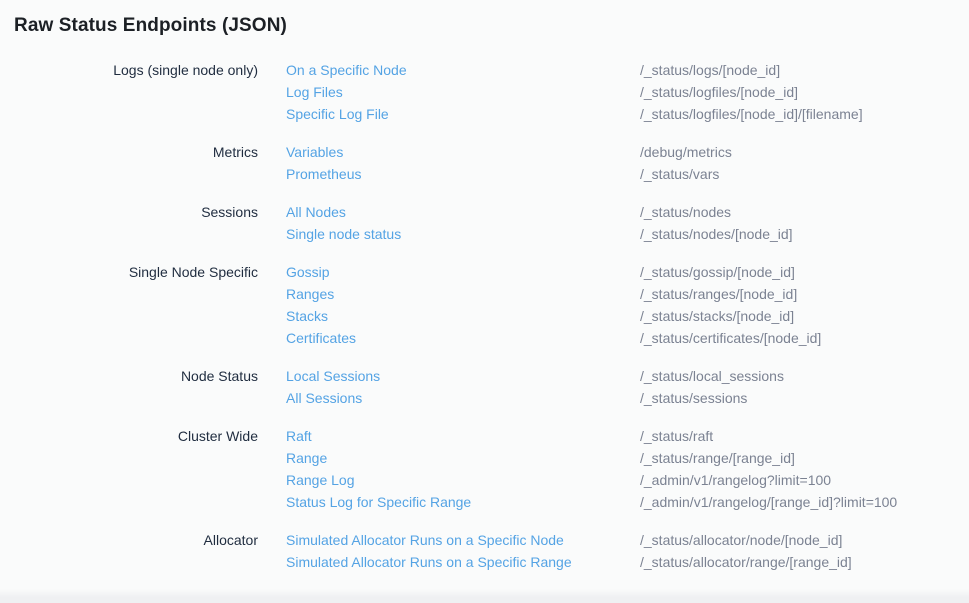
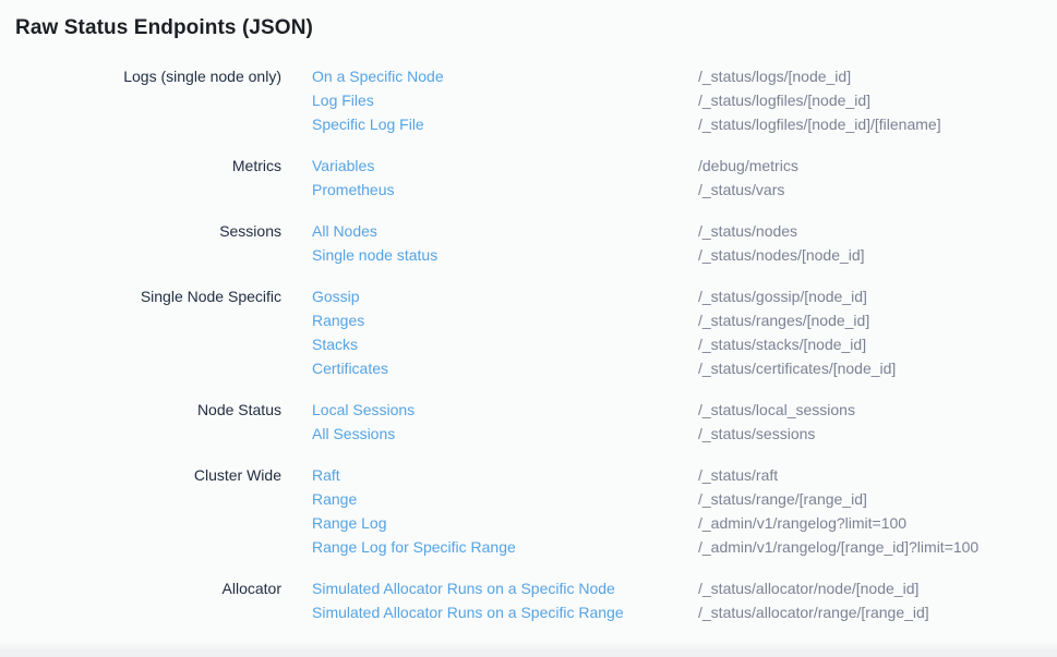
  Raw Status Endpoints (JSON)
  Logs (single node only)
  On a Specific Node
  /_status/logs/[node_id]
  Log Files
  /_status/logfiles/[node_id]
  Specific Log File
  /_status/logfiles/[node_id]/[filename]
  Metrics
  Variables
  /debug/metrics
  Prometheus
  /_status/vars
  Sessions
  All Nodes
  /_status/nodes
  Single node status
  /_status/nodes/[node_id]
  Single Node Specific
  Gossip
  /_status/gossip/[node_id]
  Ranges
  /_status/ranges/[node_id]
  Stacks
  /_status/stacks/[node_id]
  Certificates
  /_status/certificates/[node_id]
  Node Status
  Local Sessions
  /_status/local_sessions
  All Sessions
  /_status/sessions
  Cluster Wide
  Raft
  /_status/raft
  Range
  /_status/range/[range_id]
  Range Log
  /_admin/v1/rangelog?limit=100
- Status Log for Specific Range
+ Range Log for Specific Range
  /_admin/v1/rangelog/[range_id]?limit=100
  Allocator
  Simulated Allocator Runs on a Specific Node
  /_status/allocator/node/[node_id]
  Simulated Allocator Runs on a Specific Range
  /_status/allocator/range/[range_id]
